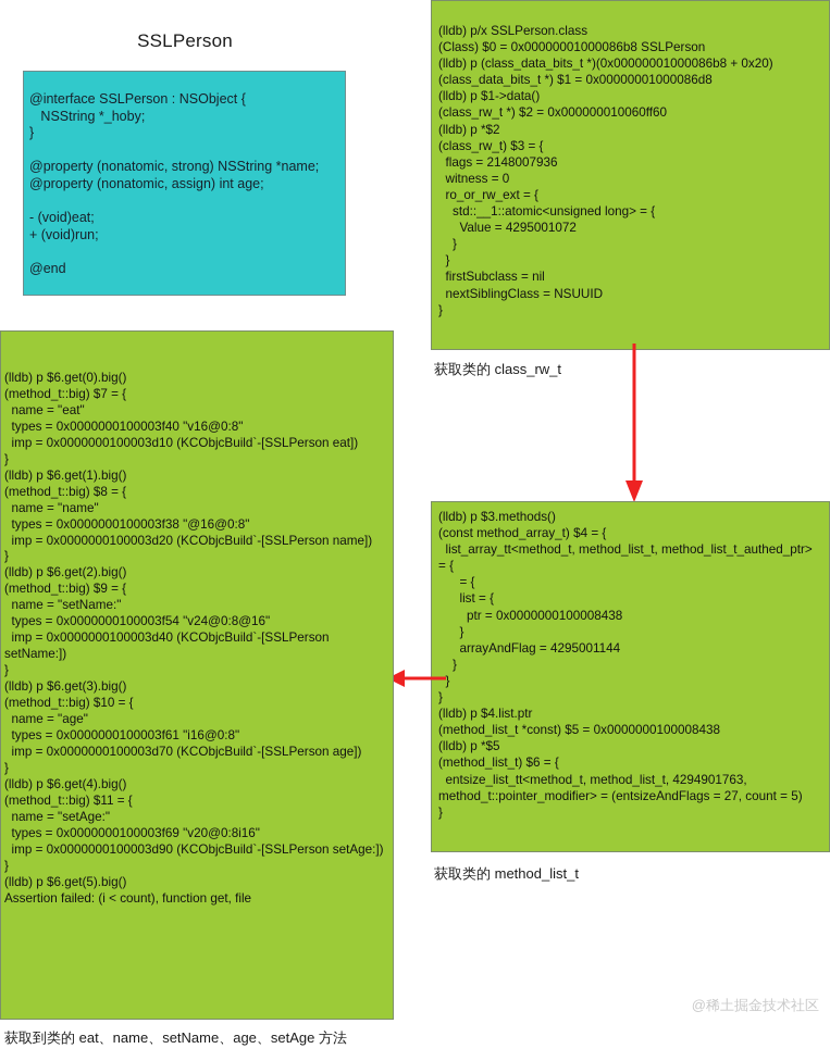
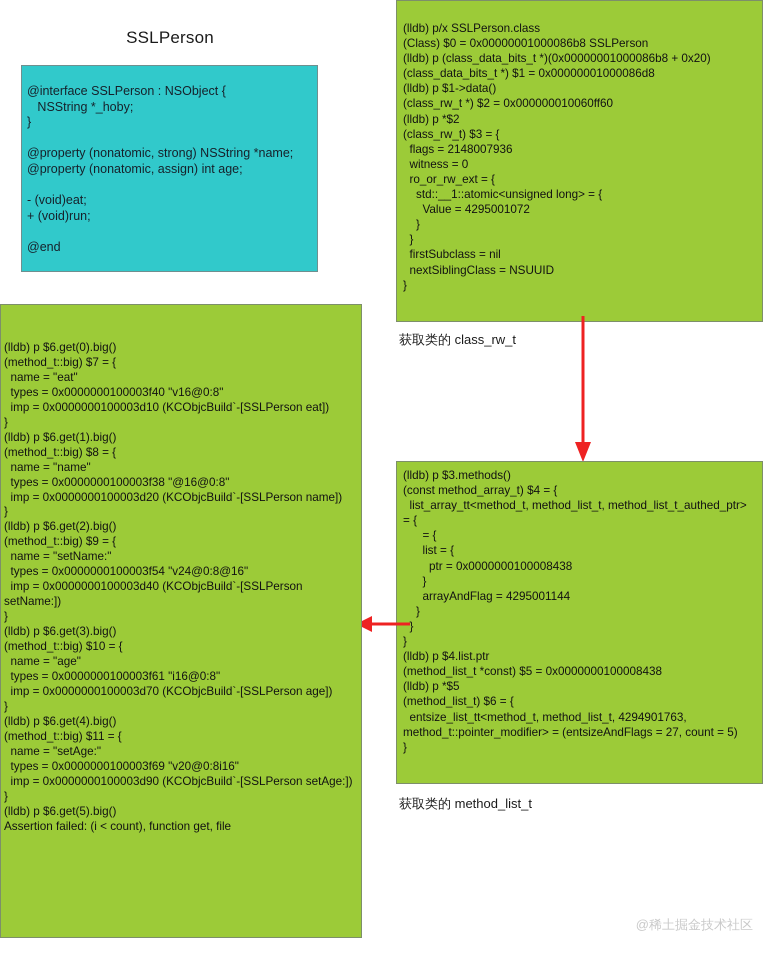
  SSLPerson
  @interface SSLPerson : NSObject {
  NSString *_hoby;
  }
  @property (nonatomic, strong) NSString *name;
  @property (nonatomic, assign) int age;
  - (void)eat;
  + (void)run;
  @end
  (lldb) p/x SSLPerson.class
  (Class) $0 = 0x00000001000086b8 SSLPerson
  (lldb) p (class_data_bits_t *)(0x00000001000086b8 + 0x20)
  (class_data_bits_t *) $1 = 0x00000001000086d8
  (lldb) p $1->data()
  (class_rw_t *) $2 = 0x000000010060ff60
  (lldb) p *$2
  (class_rw_t) $3 = {
  flags = 2148007936
  witness = 0
  ro_or_rw_ext = {
  std::__1::atomic<unsigned long> = {
  Value = 4295001072
  }
  }
  firstSubclass = nil
  nextSiblingClass = NSUUID
  }
  获取类的 class_rw_t
  (lldb) p $3.methods()
  (const method_array_t) $4 = {
  list_array_tt<method_t, method_list_t, method_list_t_authed_ptr> = {
  = {
  list = {
  ptr = 0x0000000100008438
  }
  arrayAndFlag = 4295001144
  }
  }
  }
  (lldb) p $4.list.ptr
  (method_list_t *const) $5 = 0x0000000100008438
  (lldb) p *$5
  (method_list_t) $6 = {
  entsize_list_tt<method_t, method_list_t, 4294901763, method_t::pointer_modifier> = (entsizeAndFlags = 27, count = 5)
  }
  获取类的 method_list_t
  (lldb) p $6.get(0).big()
  (method_t::big) $7 = {
  name = "eat"
  types = 0x0000000100003f40 "v16@0:8"
  imp = 0x0000000100003d10 (KCObjcBuild`-[SSLPerson eat])
  }
  (lldb) p $6.get(1).big()
  (method_t::big) $8 = {
  name = "name"
  types = 0x0000000100003f38 "@16@0:8"
  imp = 0x0000000100003d20 (KCObjcBuild`-[SSLPerson name])
  }
  (lldb) p $6.get(2).big()
  (method_t::big) $9 = {
  name = "setName:"
  types = 0x0000000100003f54 "v24@0:8@16"
  imp = 0x0000000100003d40 (KCObjcBuild`-[SSLPerson setName:])
  }
  (lldb) p $6.get(3).big()
  (method_t::big) $10 = {
  name = "age"
  types = 0x0000000100003f61 "i16@0:8"
  imp = 0x0000000100003d70 (KCObjcBuild`-[SSLPerson age])
  }
  (lldb) p $6.get(4).big()
  (method_t::big) $11 = {
  name = "setAge:"
  types = 0x0000000100003f69 "v20@0:8i16"
  imp = 0x0000000100003d90 (KCObjcBuild`-[SSLPerson setAge:])
  }
  (lldb) p $6.get(5).big()
  Assertion failed: (i < count), function get, file
- 获取到类的 eat、name、setName、age、setAge 方法
  @稀土掘金技术社区
